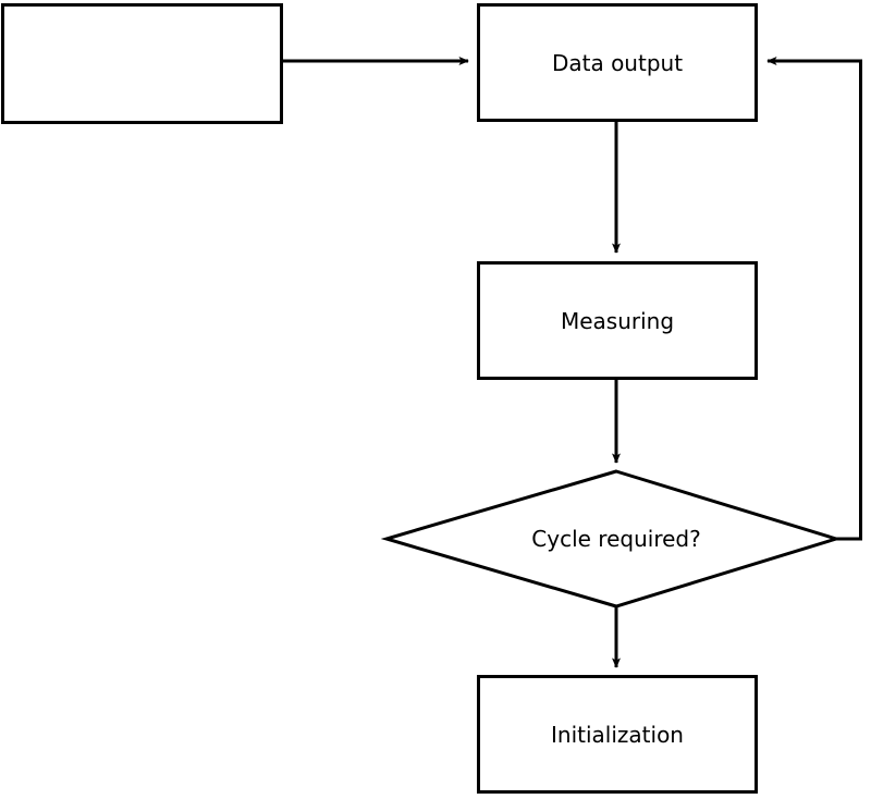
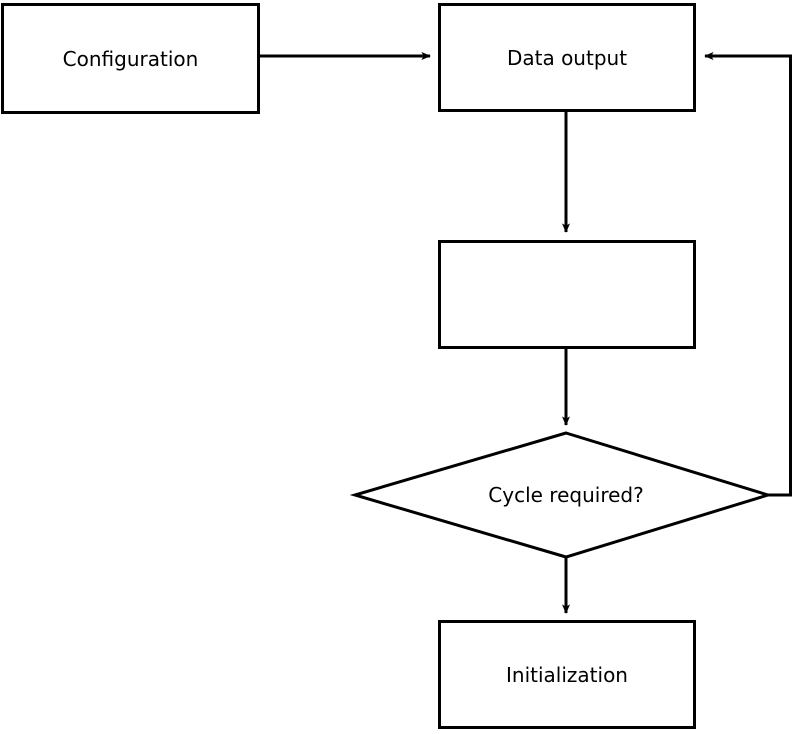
+ Configuration
  Data output
- Measuring
  Cycle required?
  Initialization
